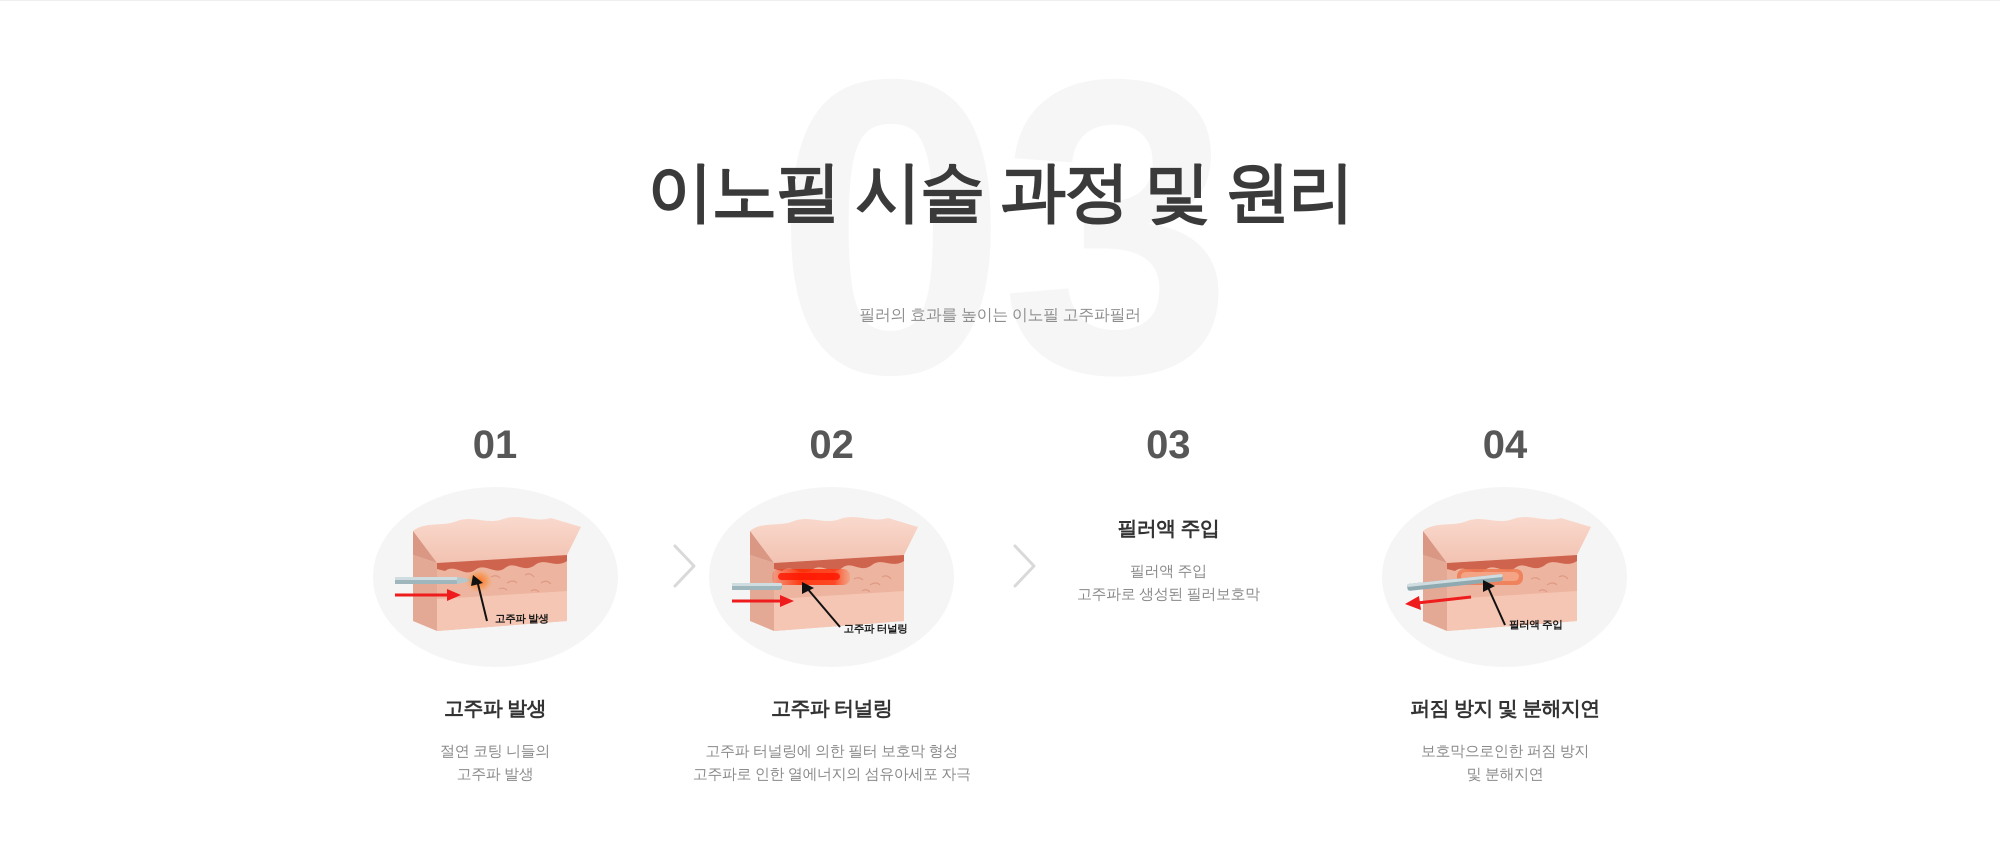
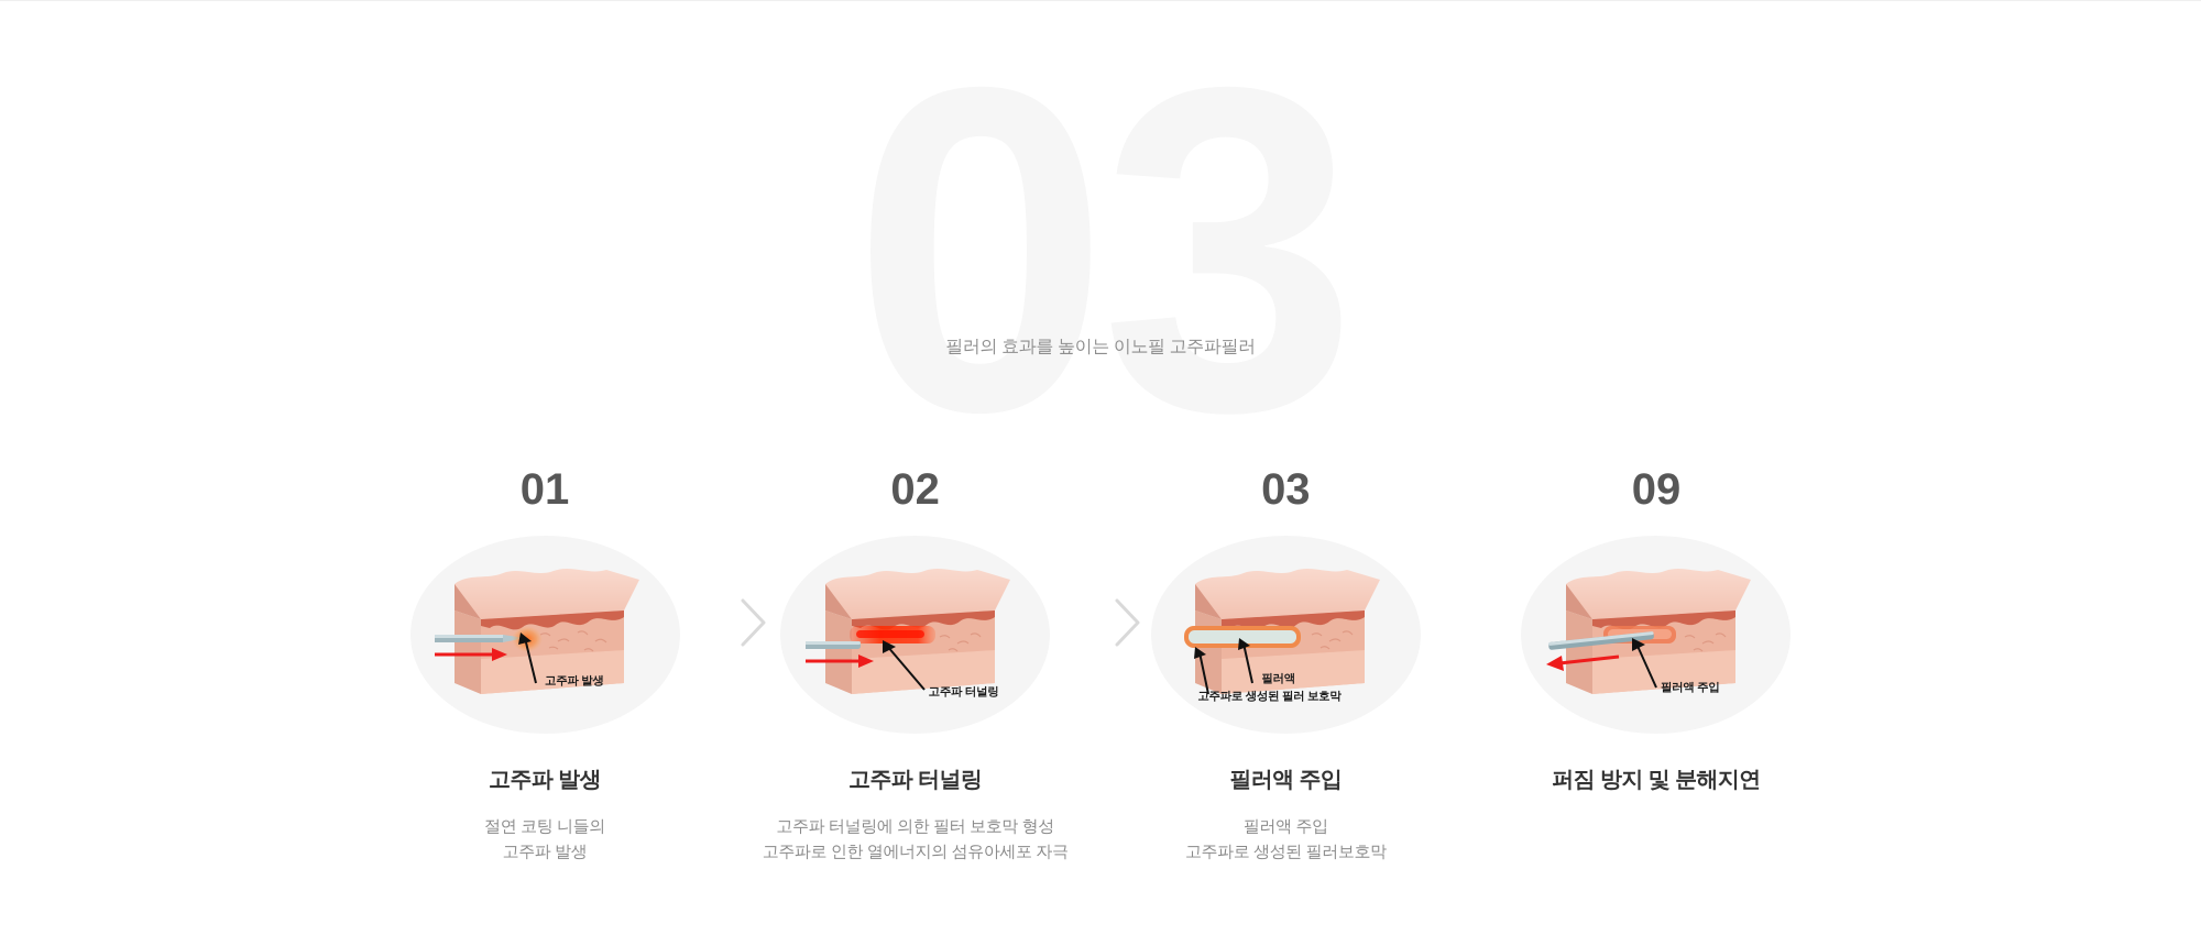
  03
- 이노필 시술 과정 및 원리
  필러의 효과를 높이는 이노필 고주파필러
  01
  고주파 발생
  고주파 발생
  절연 코팅 니들의
  고주파 발생
  02
  고주파 터널링
  고주파 터널링
  고주파 터널링에 의한 필터 보호막 형성
  고주파로 인한 열에너지의 섬유아세포 자극
  03
+ 필러액
+ 고주파로 생성된 필러 보호막
  필러액 주입
  필러액 주입
  고주파로 생성된 필러보호막
- 04
+ 09
  필러액 주입
  퍼짐 방지 및 분해지연
- 보호막으로인한 퍼짐 방지
- 및 분해지연
